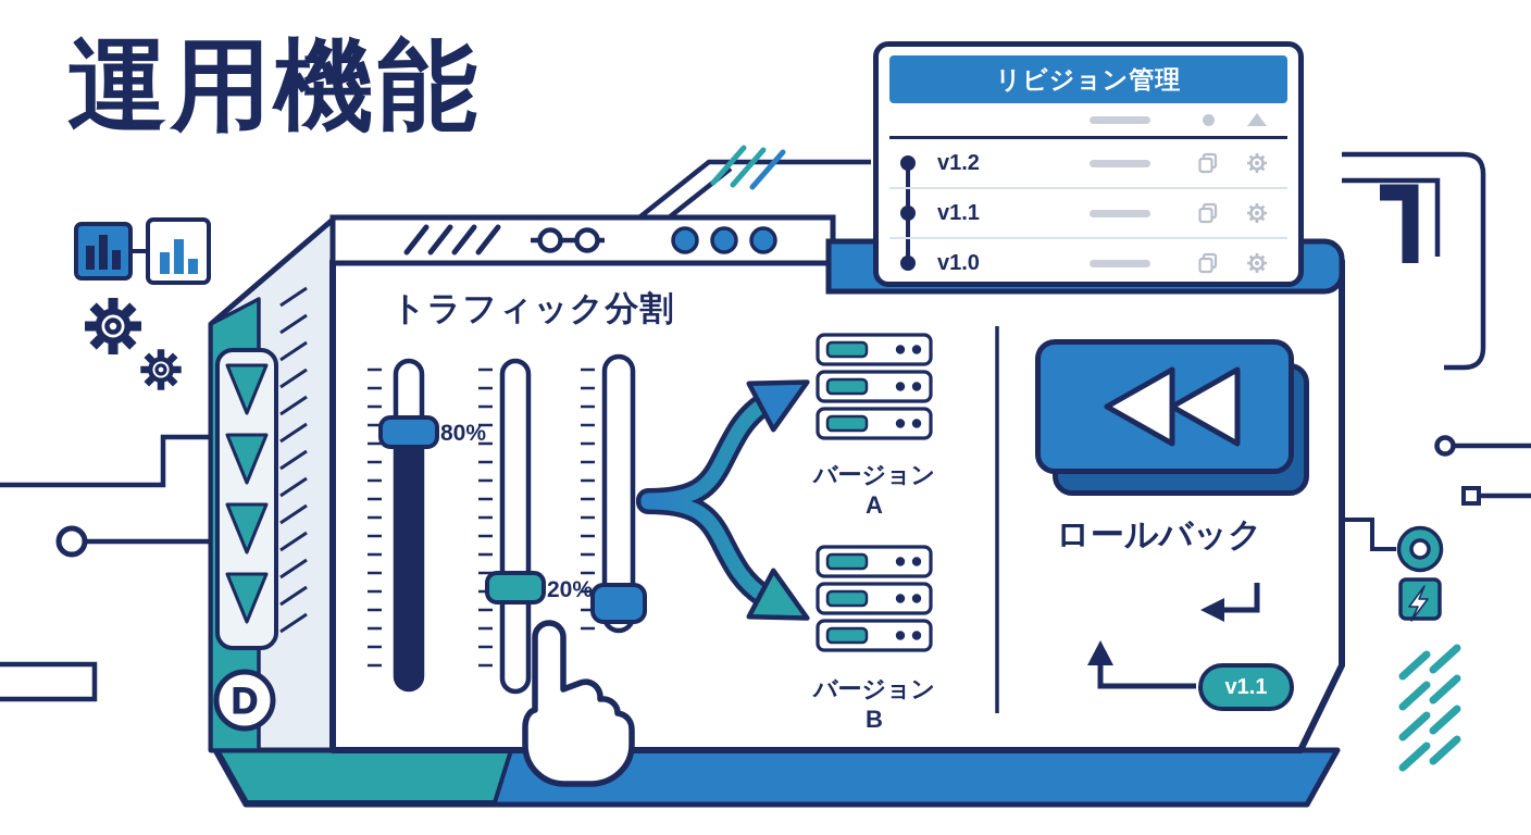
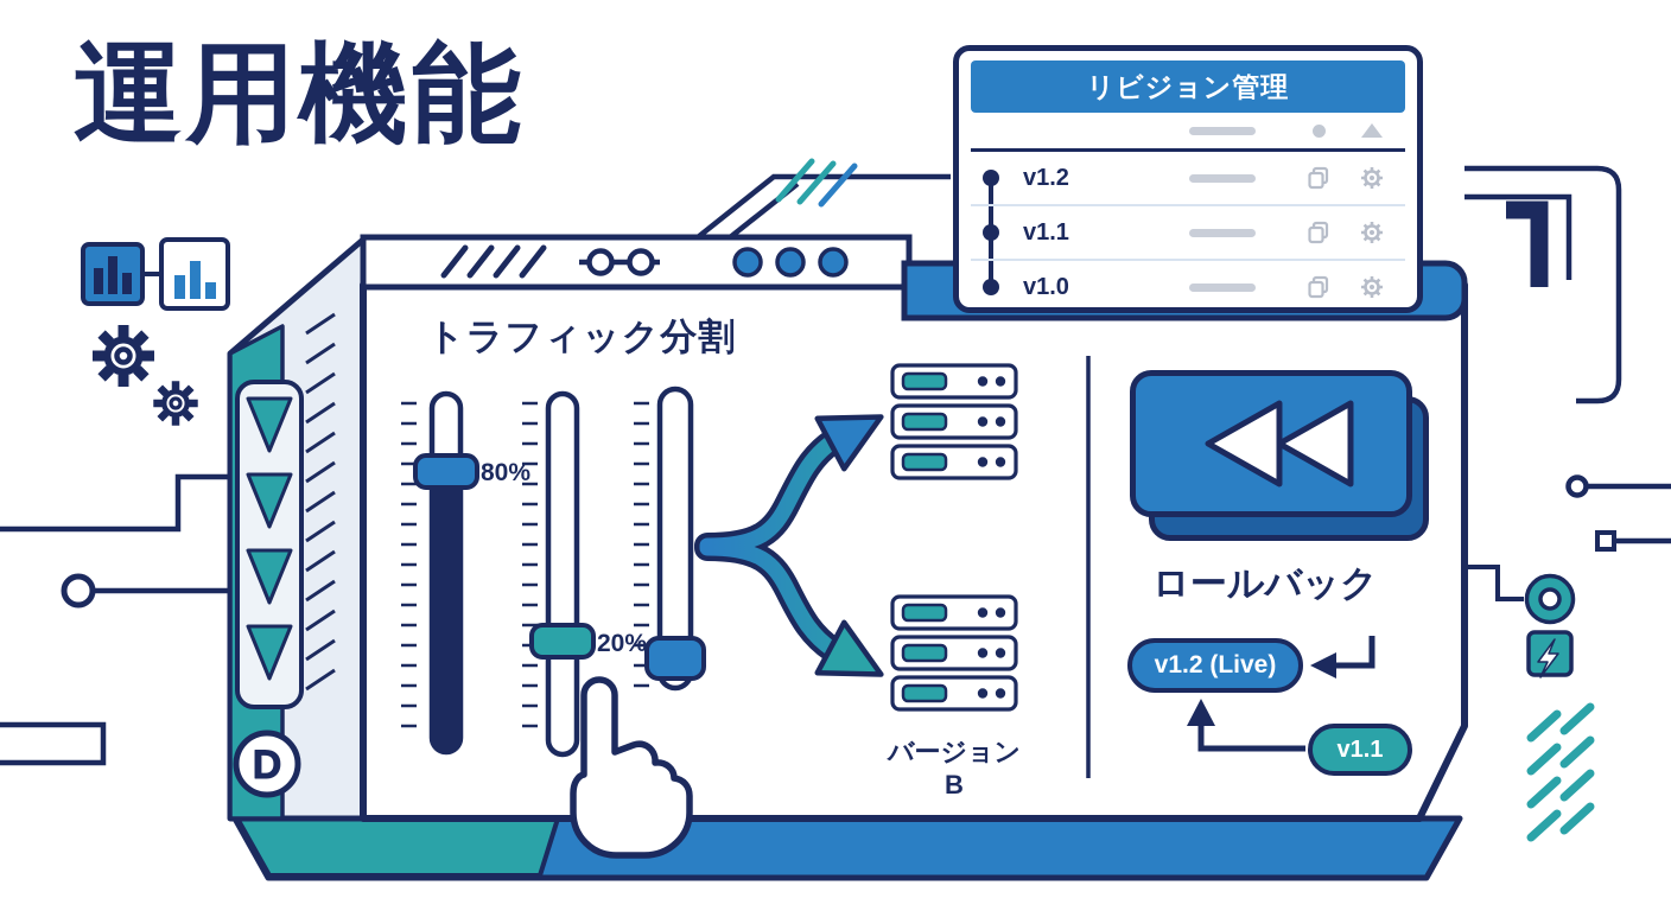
  D
  運用機能
  トラフィック分割
  80%
  20%
- バージョンA
  バージョンB
  ロールバック
+ v1.2 (Live)
  v1.1
  リビジョン管理
  v1.2
  v1.1
  v1.0
